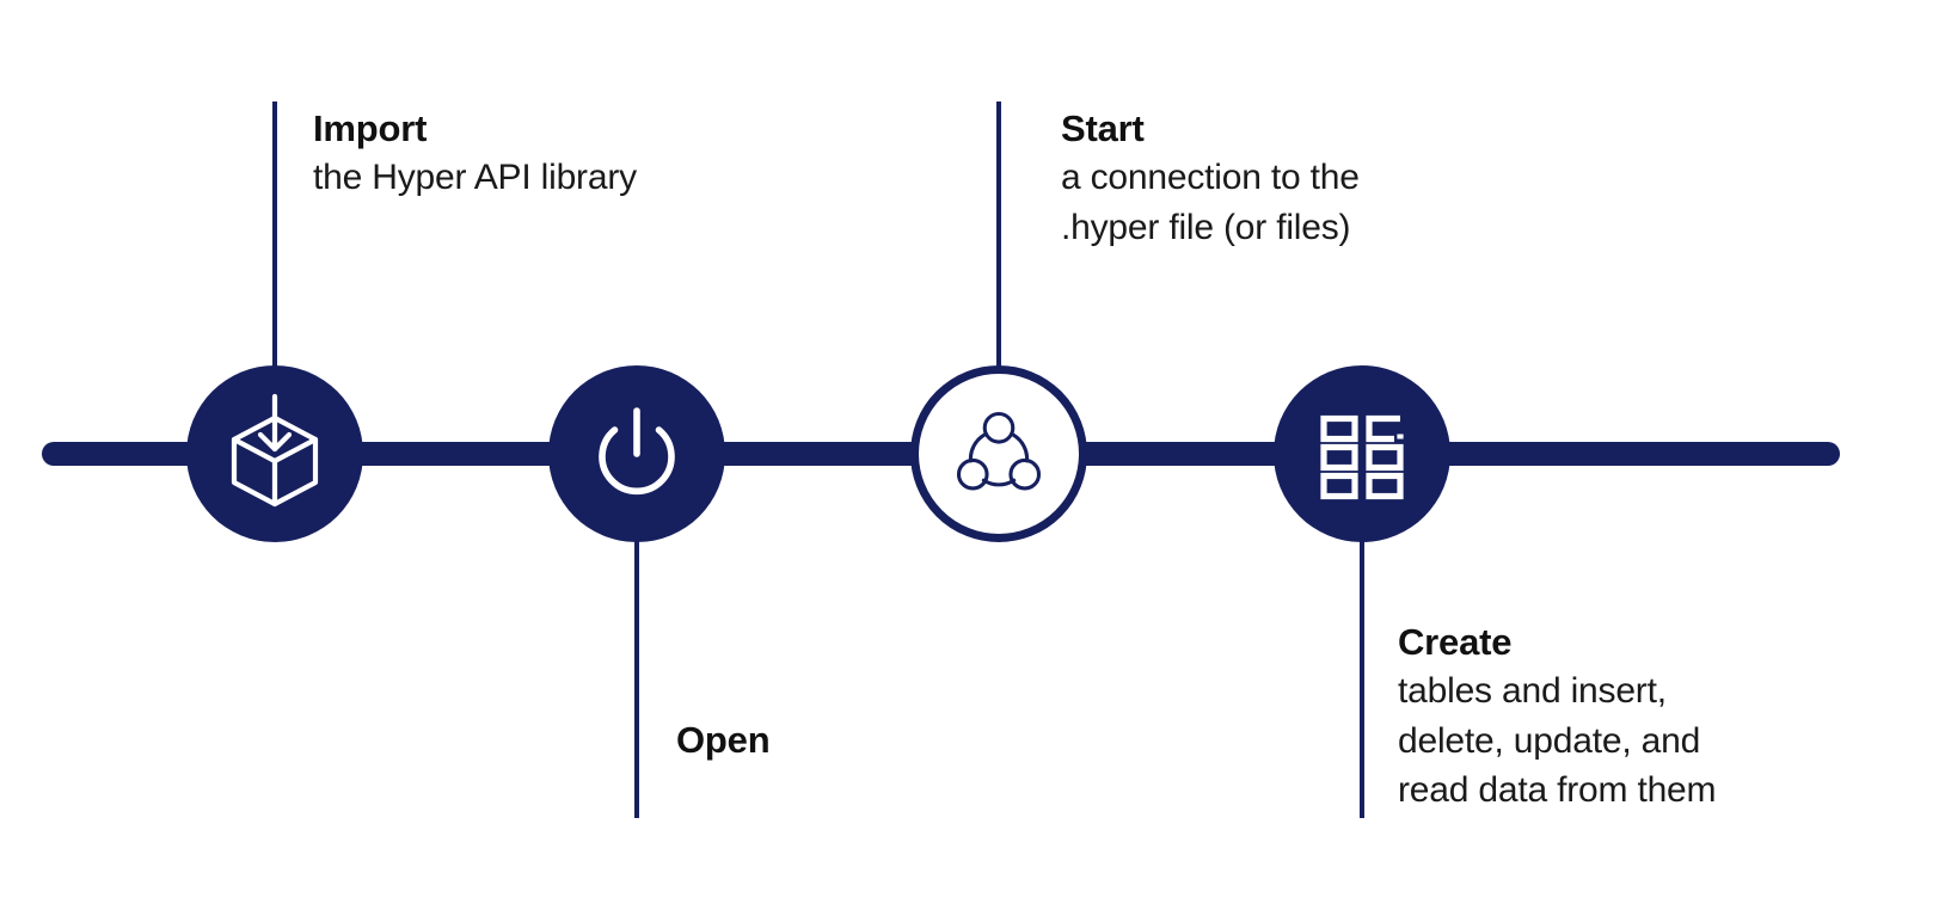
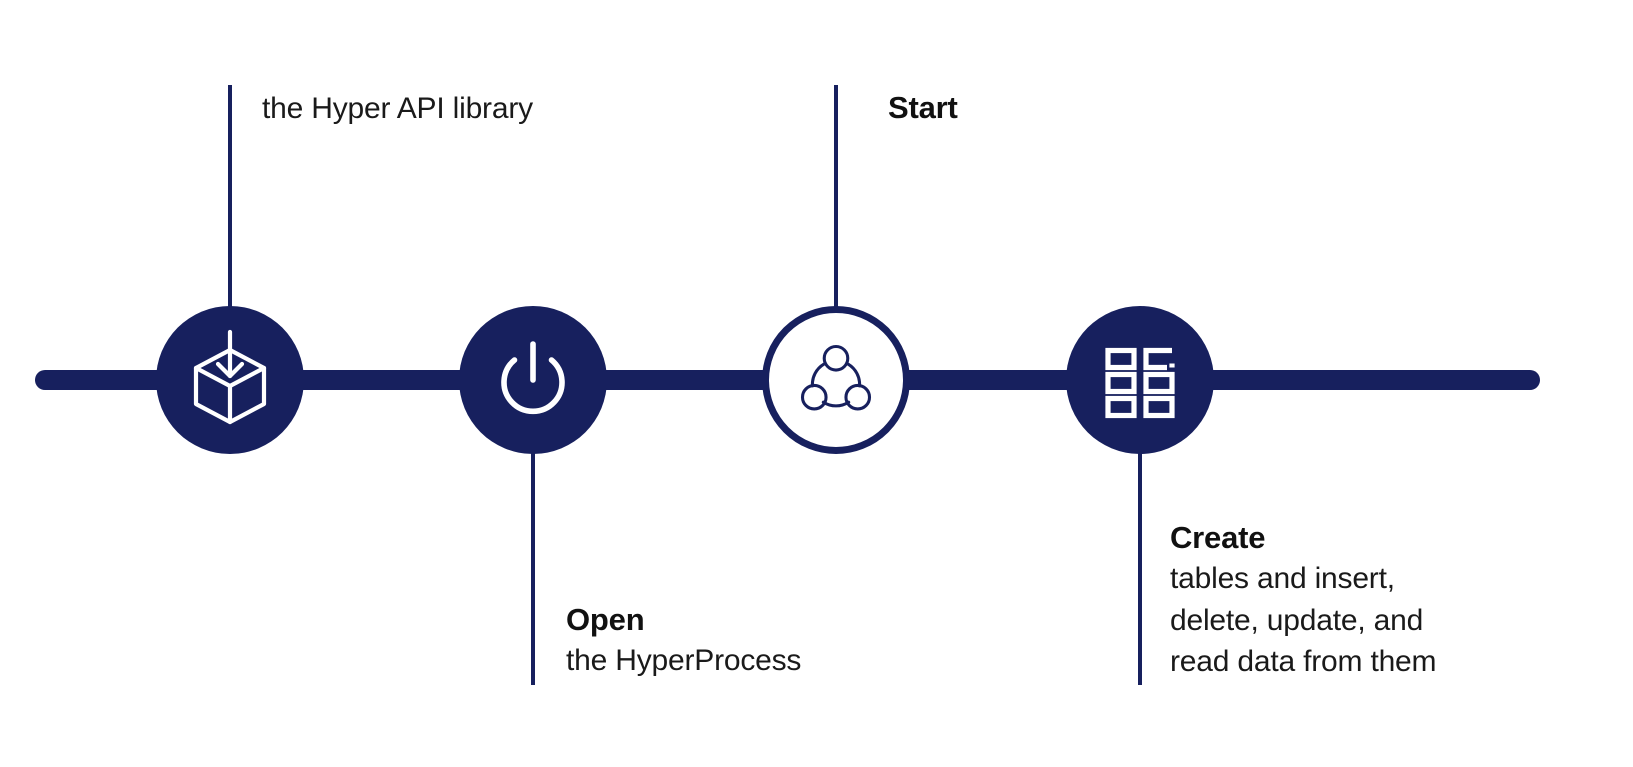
- Import
  the Hyper API library
  Open
+ the HyperProcess
  Start
- a connection to the
- .hyper file (or files)
  Create
  tables and insert,
  delete, update, and
  read data from them
